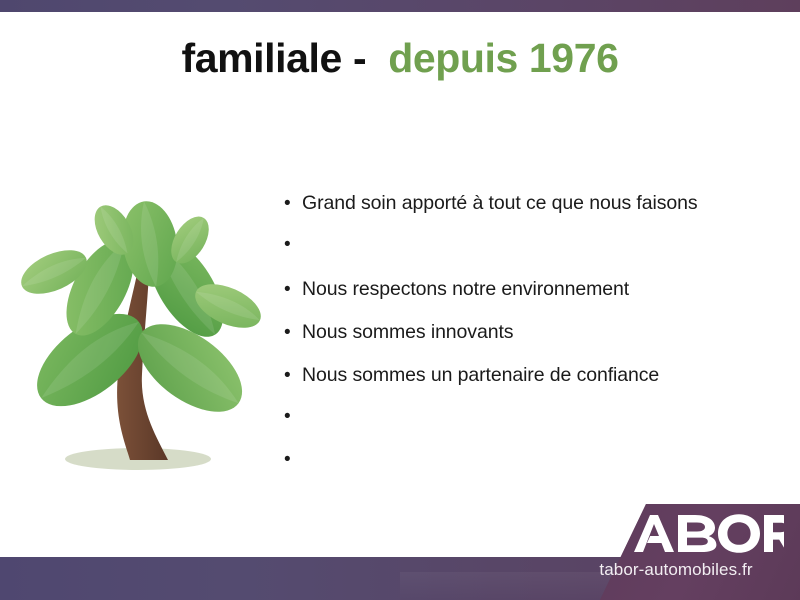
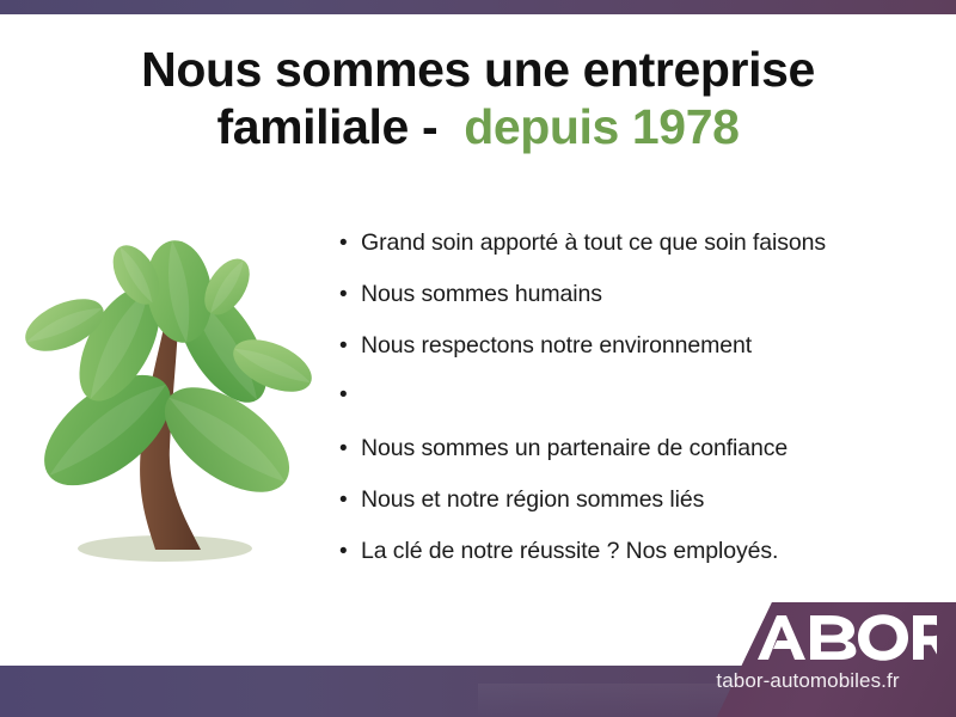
+ Nous sommes une entreprise
- familiale - depuis 1976
+ familiale - depuis 1978
  •
- Grand soin apporté à tout ce que nous faisons
+ Grand soin apporté à tout ce que soin faisons
  •
+ Nous sommes humains
  •
  Nous respectons notre environnement
  •
- Nous sommes innovants
  •
  Nous sommes un partenaire de confiance
  •
+ Nous et notre région sommes liés
  •
+ La clé de notre réussite ? Nos employés.
  tabor-automobiles.fr
